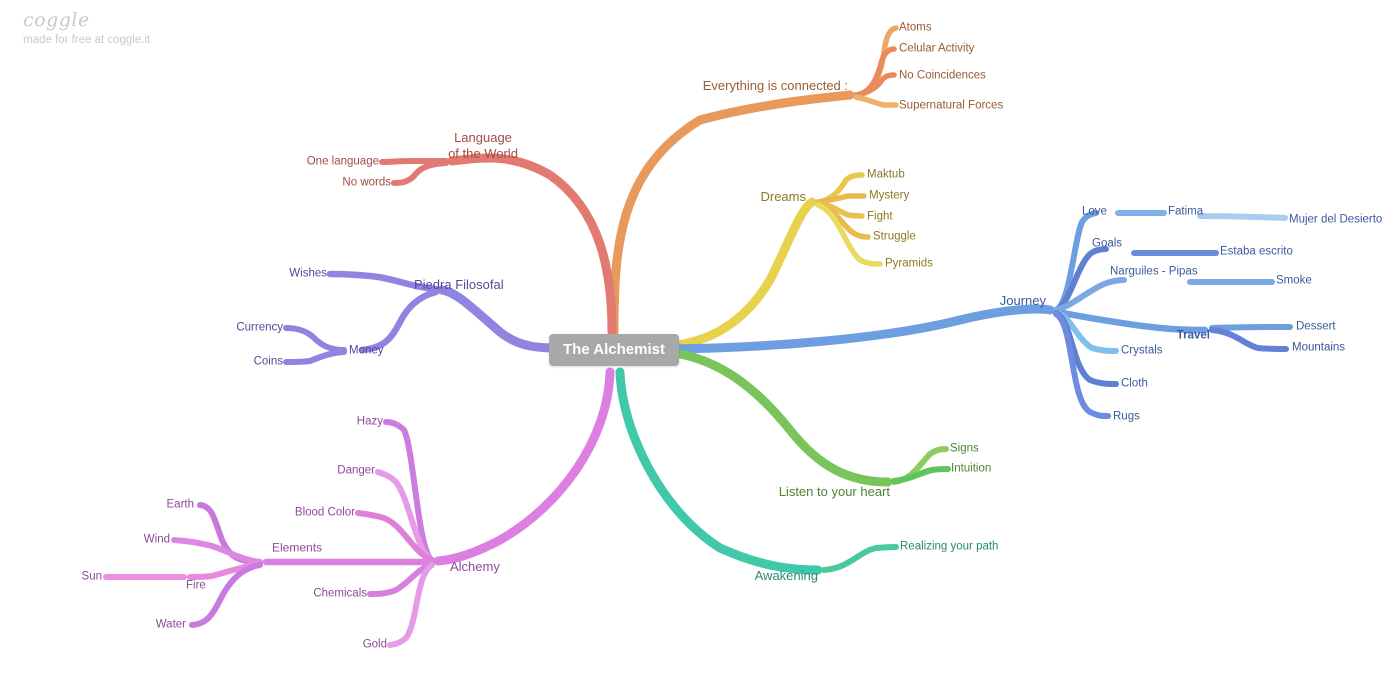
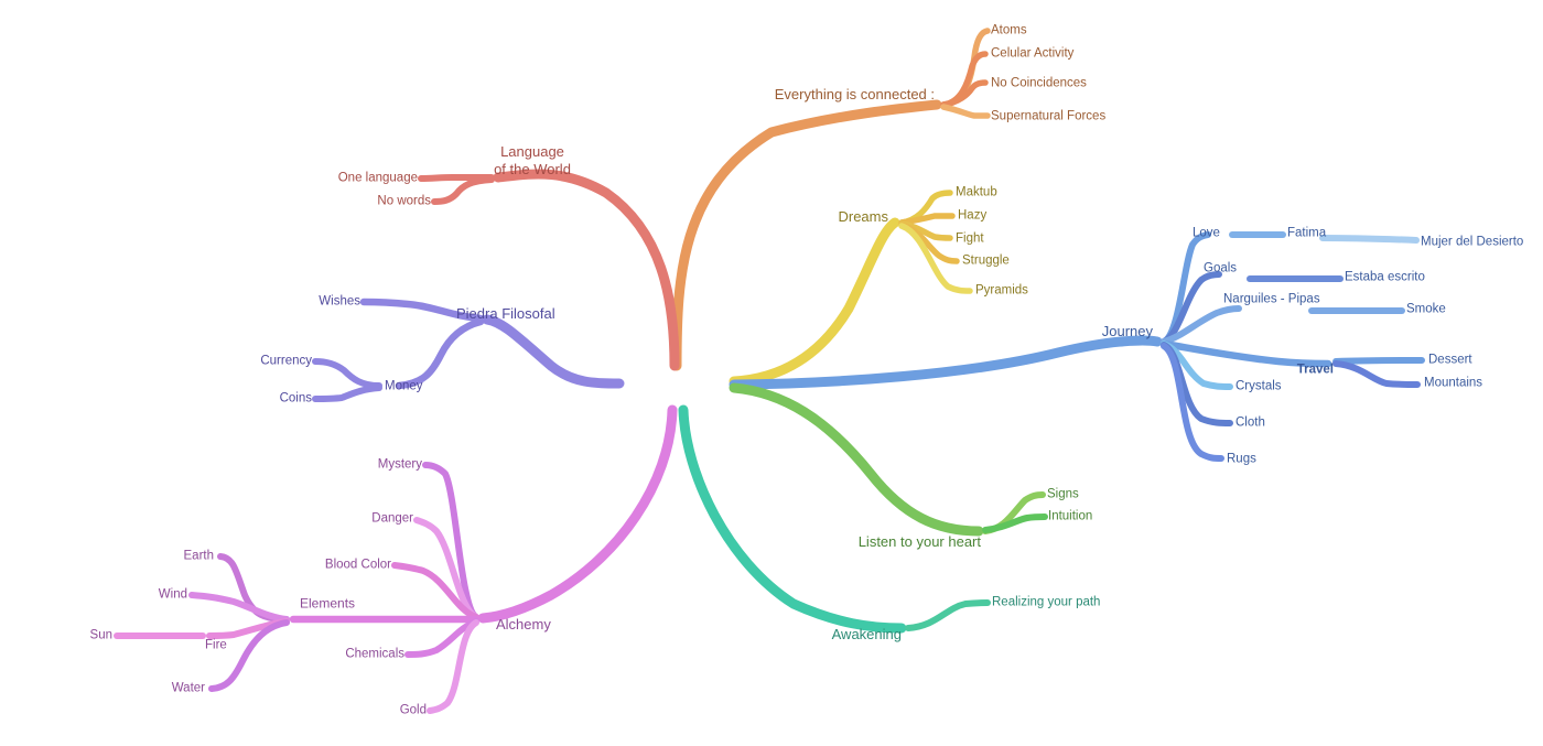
- coggle
- made for free at coggle.it
- The Alchemist
  Everything is connected :
  Atoms
  Celular Activity
  No Coincidences
  Supernatural Forces
  Language
  of the World
  One language
  No words
  Dreams
  Maktub
- Mystery
+ Hazy
  Fight
  Struggle
  Pyramids
  Piedra Filosofal
  Wishes
  Money
  Currency
  Coins
  Journey
  Love
  Fatima
  Mujer del Desierto
  Goals
  Estaba escrito
  Narguiles - Pipas
  Smoke
  Travel
  Dessert
  Mountains
  Crystals
  Cloth
  Rugs
  Listen to your heart
  Signs
  Intuition
  Awakening
  Realizing your path
  Alchemy
- Hazy
+ Mystery
  Danger
  Blood Color
  Elements
  Earth
  Wind
  Fire
  Sun
  Water
  Chemicals
  Gold
